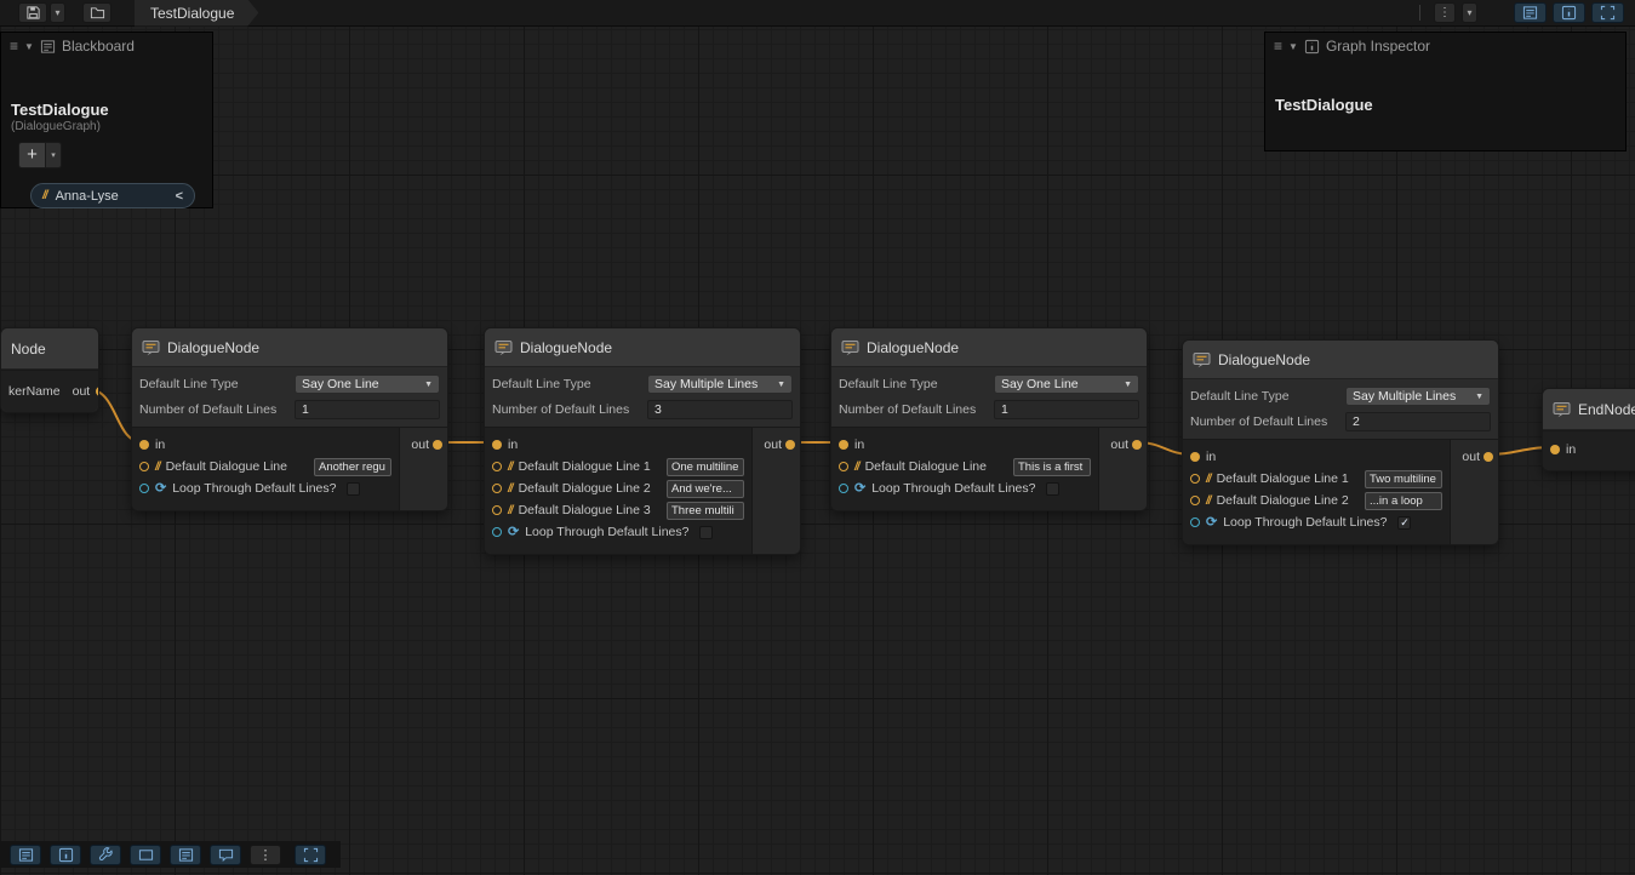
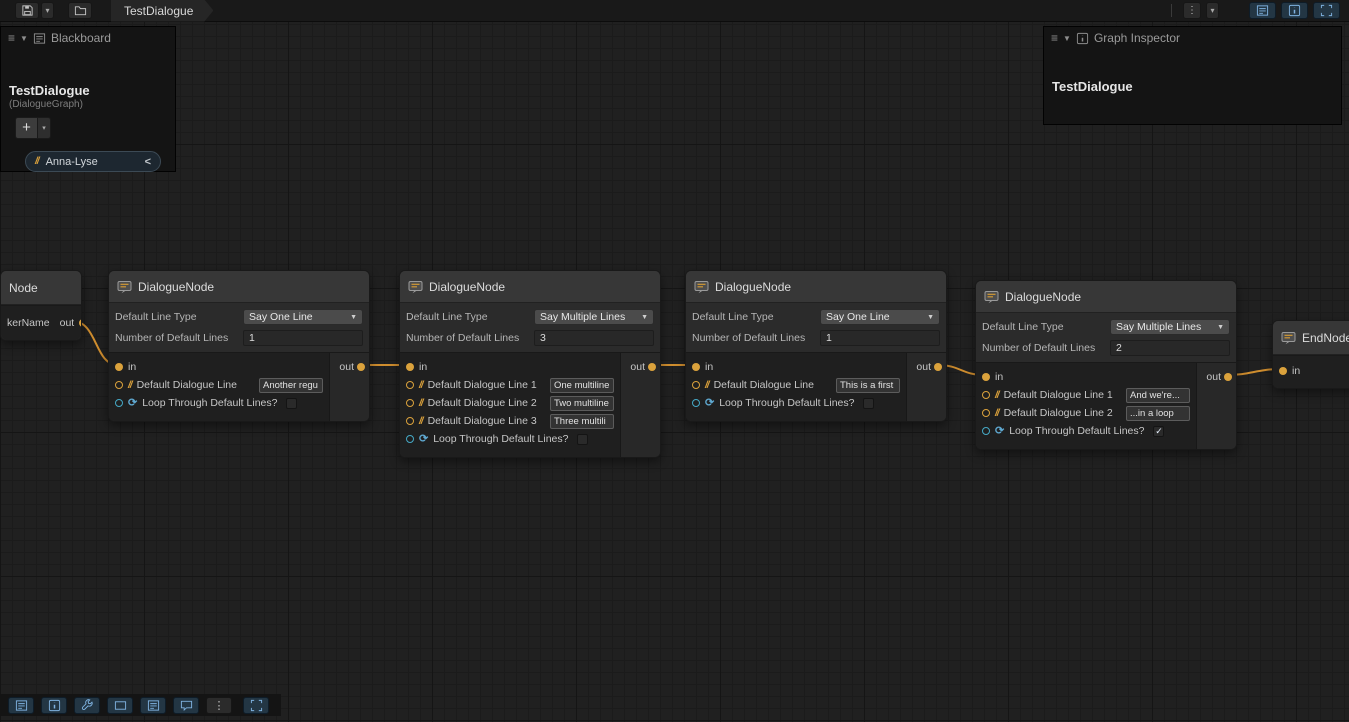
  ▾
  TestDialogue
  ⋮
  ▾
  ≡
  ▼
  Blackboard
  TestDialogue
  (DialogueGraph)
  +
  //
  Anna-Lyse
  <
  ≡
  ▼
  Graph Inspector
  TestDialogue
  Node
  kerName
  out
  DialogueNode
  Default Line Type
  Say One Line
  Number of Default Lines
  1
  in
  //
  Default Dialogue Line
  Another regu
  ⟳
  Loop Through Default Lines?
  out
  DialogueNode
  Default Line Type
  Say Multiple Lines
  Number of Default Lines
  3
  in
  //
  Default Dialogue Line 1
  One multiline
  //
  Default Dialogue Line 2
- And we're...
+ Two multiline
  //
  Default Dialogue Line 3
  Three multili
  ⟳
  Loop Through Default Lines?
  out
  DialogueNode
  Default Line Type
  Say One Line
  Number of Default Lines
  1
  in
  //
  Default Dialogue Line
  This is a first
  ⟳
  Loop Through Default Lines?
  out
  DialogueNode
  Default Line Type
  Say Multiple Lines
  Number of Default Lines
  2
  in
  //
  Default Dialogue Line 1
- Two multiline
+ And we're...
  //
  Default Dialogue Line 2
  ...in a loop
  ⟳
  Loop Through Default Lines?
  ✓
  out
  EndNod
  in
  ⋮
